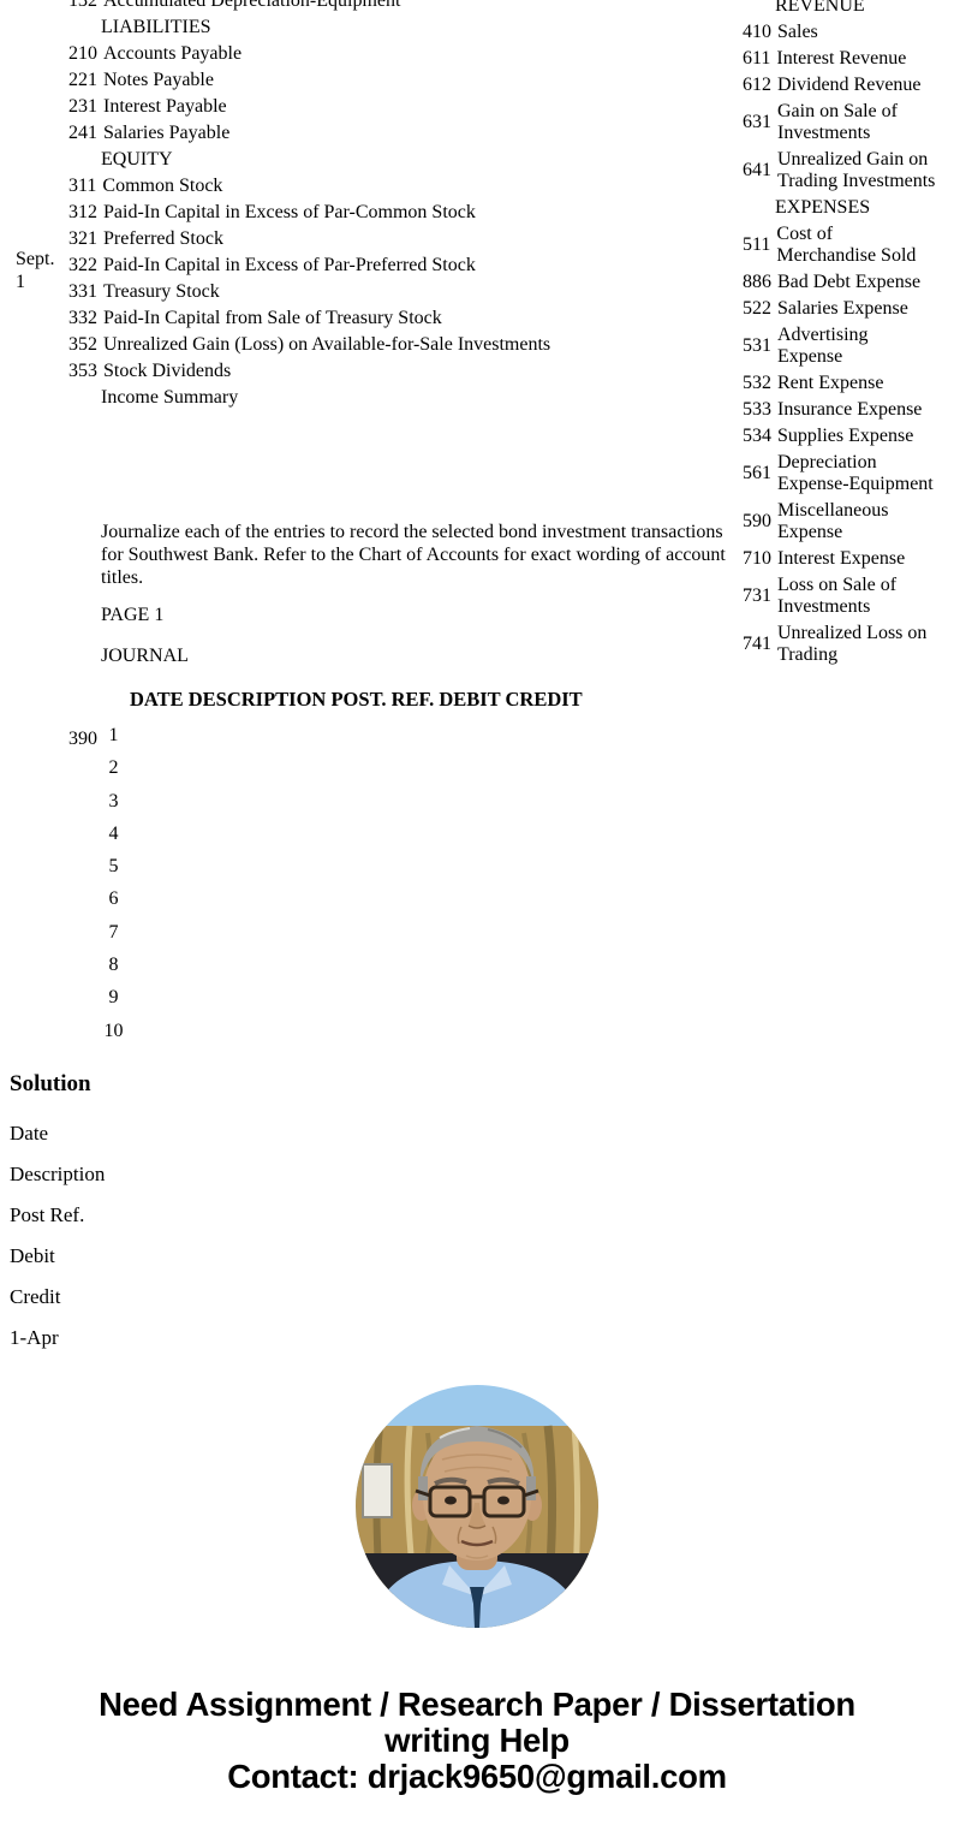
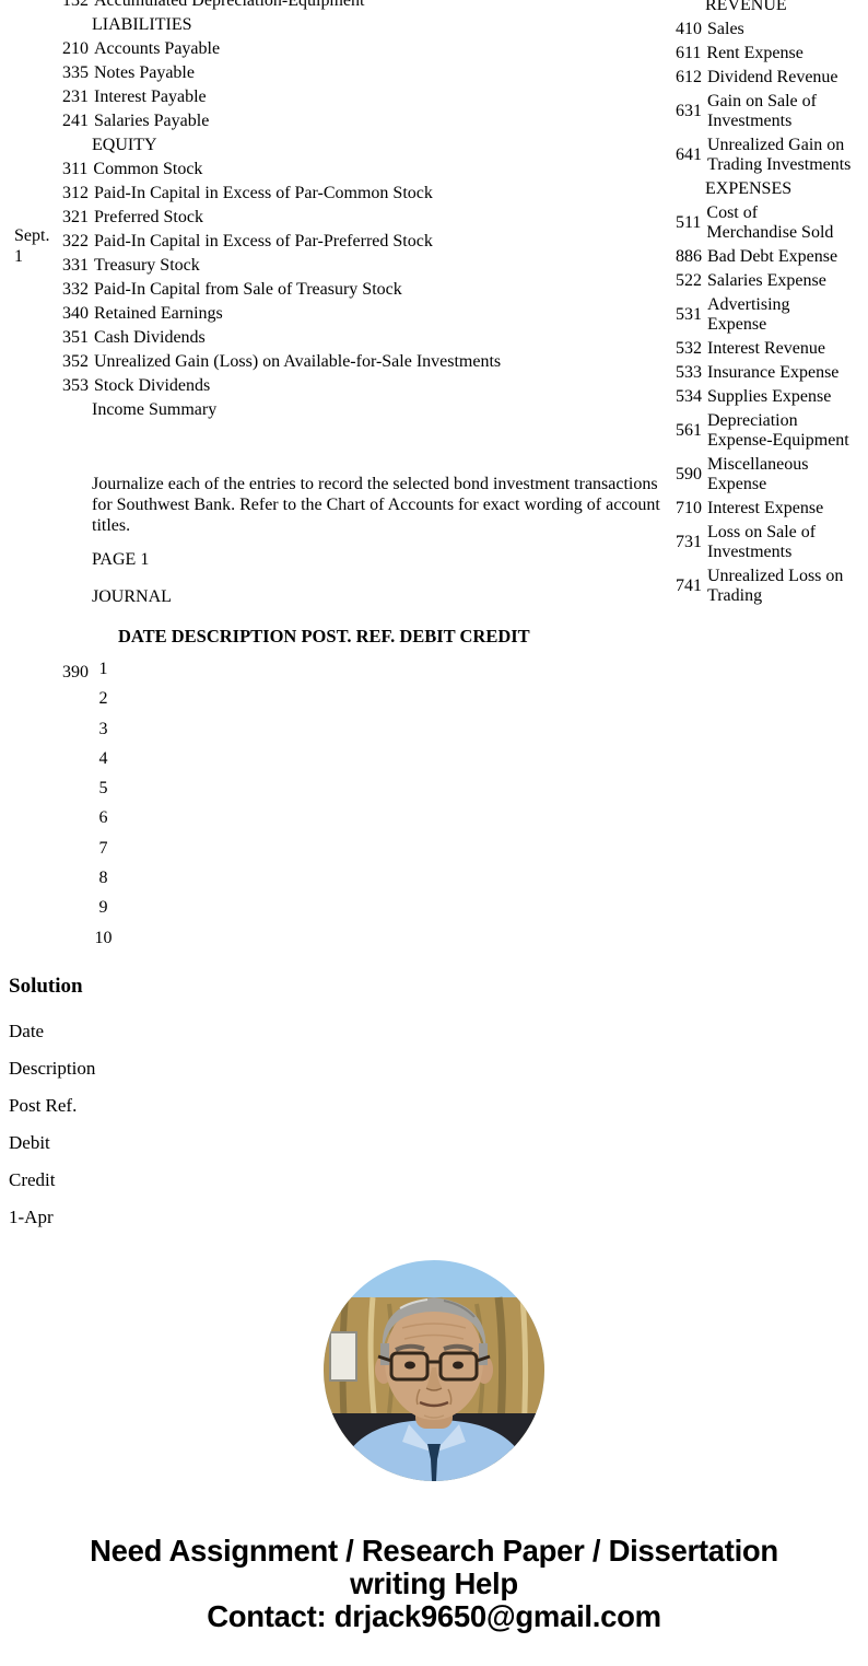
  Sept.
  1
  132
  Accumulated Depreciation-Equipment
  LIABILITIES
  210
  Accounts Payable
- 221
+ 335
  Notes Payable
  231
  Interest Payable
  241
  Salaries Payable
  EQUITY
  311
  Common Stock
  312
  Paid-In Capital in Excess of Par-Common Stock
  321
  Preferred Stock
  322
  Paid-In Capital in Excess of Par-Preferred Stock
  331
  Treasury Stock
  332
  Paid-In Capital from Sale of Treasury Stock
+ 340
+ Retained Earnings
+ 351
+ Cash Dividends
  352
  Unrealized Gain (Loss) on Available-for-Sale Investments
  353
  Stock Dividends
  Income Summary
  REVENUE
  410
  Sales
  611
- Interest Revenue
+ Rent Expense
  612
  Dividend Revenue
  631
  Gain on Sale of
  Investments
  641
  Unrealized Gain on
  Trading Investments
  EXPENSES
  511
  Cost of
  Merchandise Sold
  886
  Bad Debt Expense
  522
  Salaries Expense
  531
  Advertising
  Expense
  532
- Rent Expense
+ Interest Revenue
  533
  Insurance Expense
  534
  Supplies Expense
  561
  Depreciation
  Expense-Equipment
  590
  Miscellaneous
  Expense
  710
  Interest Expense
  731
  Loss on Sale of
  Investments
  741
  Unrealized Loss on
  Trading
  Journalize each of the entries to record the selected bond investment transactions
  for Southwest Bank. Refer to the Chart of Accounts for exact wording of account
  titles.
  PAGE 1
  JOURNAL
  DATE DESCRIPTION POST. REF. DEBIT CREDIT
  390
  1
  2
  3
  4
  5
  6
  7
  8
  9
  10
  Solution
  Date
  Description
  Post Ref.
  Debit
  Credit
  1-Apr
  Need Assignment / Research Paper / Dissertation
  writing Help
  Contact: drjack9650@gmail.com
